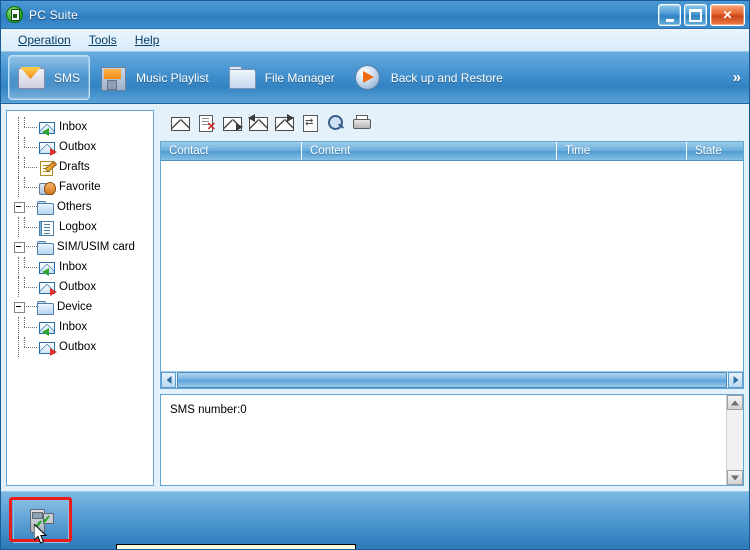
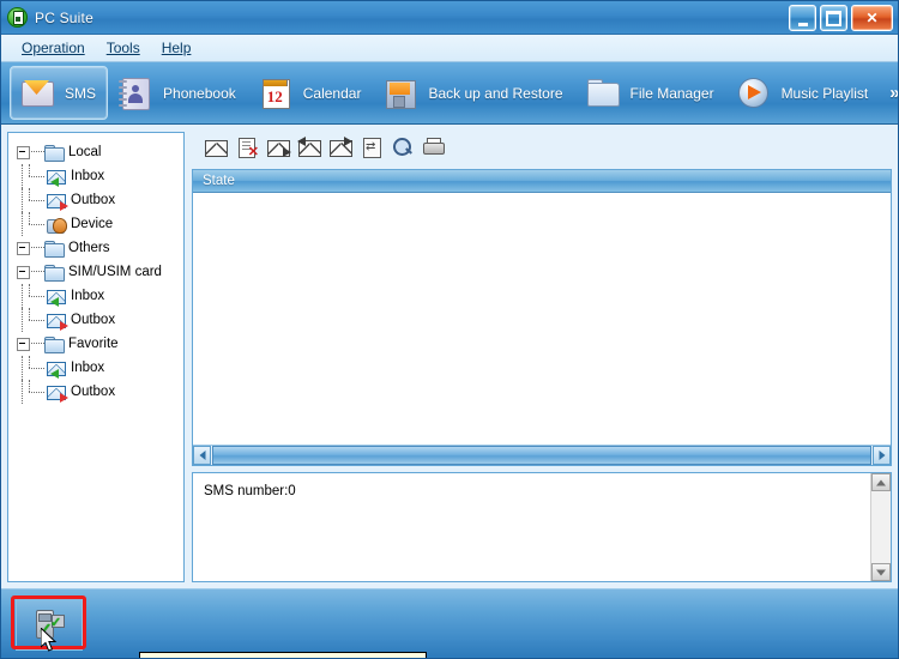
  PC Suite
  ✕
  Operation
  Tools
  Help
  SMS
+ Phonebook
+ 12
+ Calendar
- Music Playlist
+ Back up and Restore
  File Manager
- Back up and Restore
+ Music Playlist
  »
+ Local
  Inbox
  Outbox
- Drafts
- Favorite
+ Device
  Others
- Logbox
  SIM/USIM card
  Inbox
  Outbox
- Device
+ Favorite
  Inbox
  Outbox
  ✕
- Contact
- Content
- Time
  State
  SMS number:0
  ✓
  ✓
